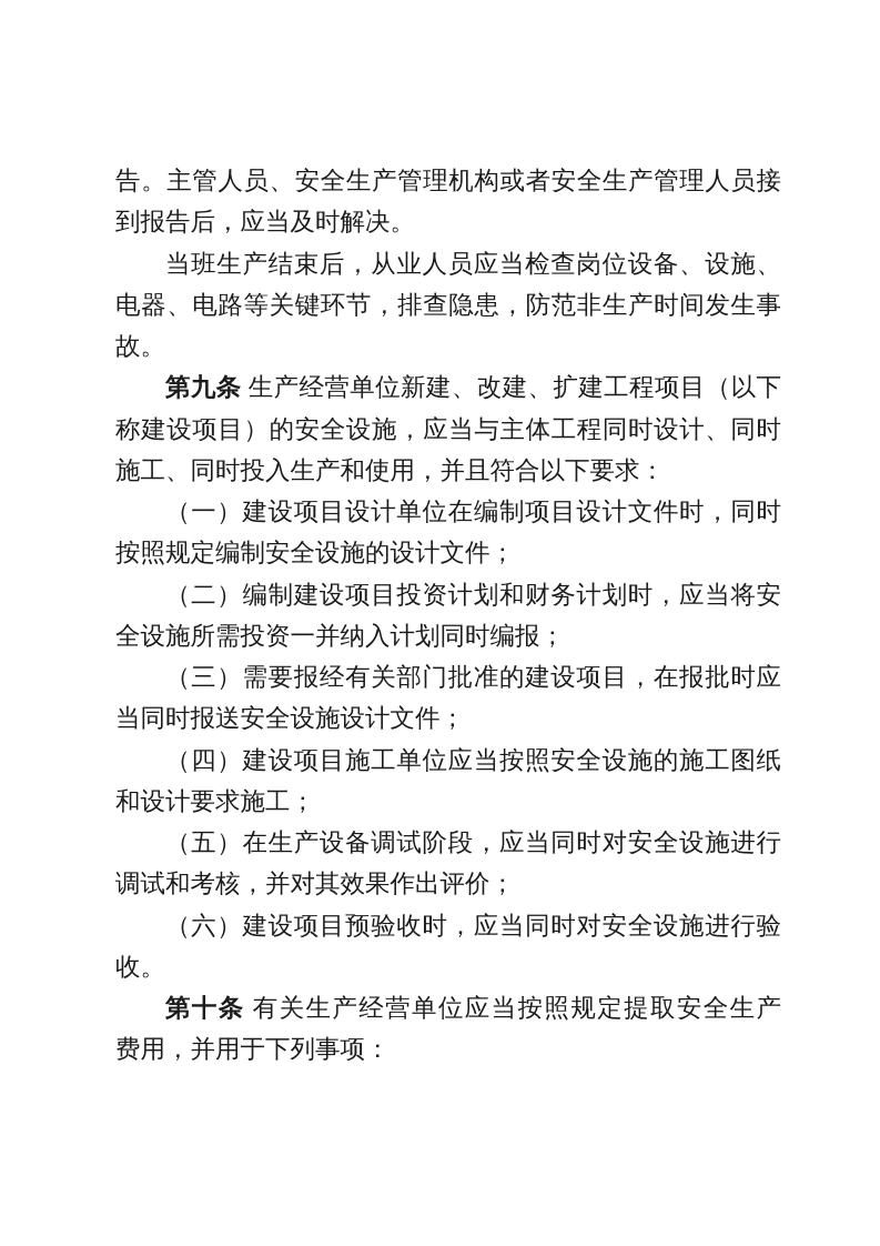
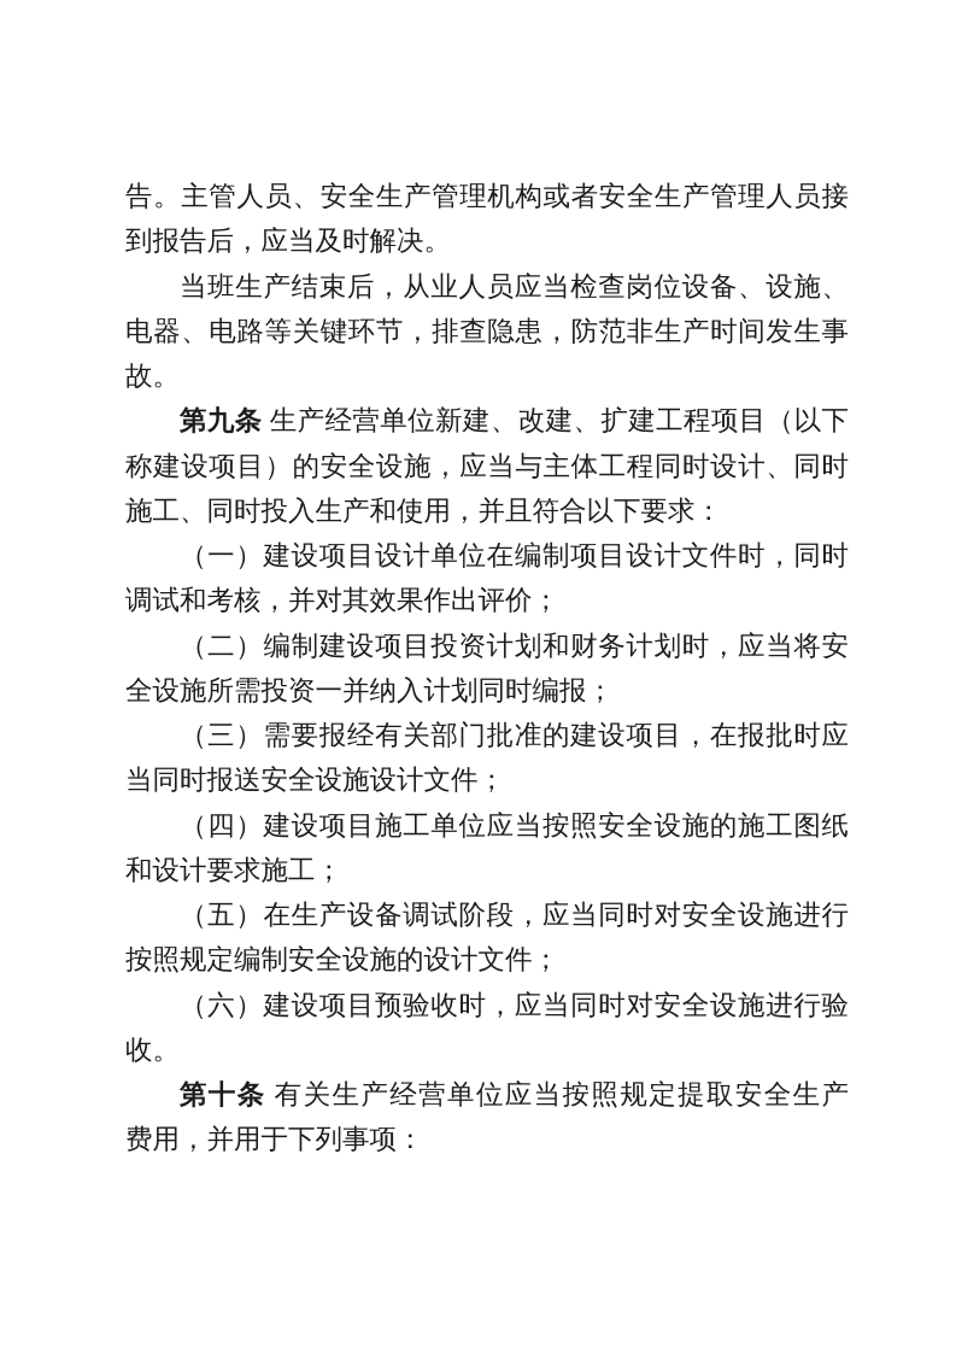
  告。主管人员、安全生产管理机构或者安全生产管理人员接
  到报告后，应当及时解决。
  当班生产结束后，从业人员应当检查岗位设备、设施、
  电器、电路等关键环节，排查隐患，防范非生产时间发生事
  故。
  第九条 生产经营单位新建、改建、扩建工程项目（以下
  称建设项目）的安全设施，应当与主体工程同时设计、同时
  施工、同时投入生产和使用，并且符合以下要求：
  （一）建设项目设计单位在编制项目设计文件时，同时
- 按照规定编制安全设施的设计文件；
+ 调试和考核，并对其效果作出评价；
  （二）编制建设项目投资计划和财务计划时，应当将安
  全设施所需投资一并纳入计划同时编报；
  （三）需要报经有关部门批准的建设项目，在报批时应
  当同时报送安全设施设计文件；
  （四）建设项目施工单位应当按照安全设施的施工图纸
  和设计要求施工；
  （五）在生产设备调试阶段，应当同时对安全设施进行
- 调试和考核，并对其效果作出评价；
+ 按照规定编制安全设施的设计文件；
  （六）建设项目预验收时，应当同时对安全设施进行验
  收。
  第十条 有关生产经营单位应当按照规定提取安全生产
  费用，并用于下列事项：
